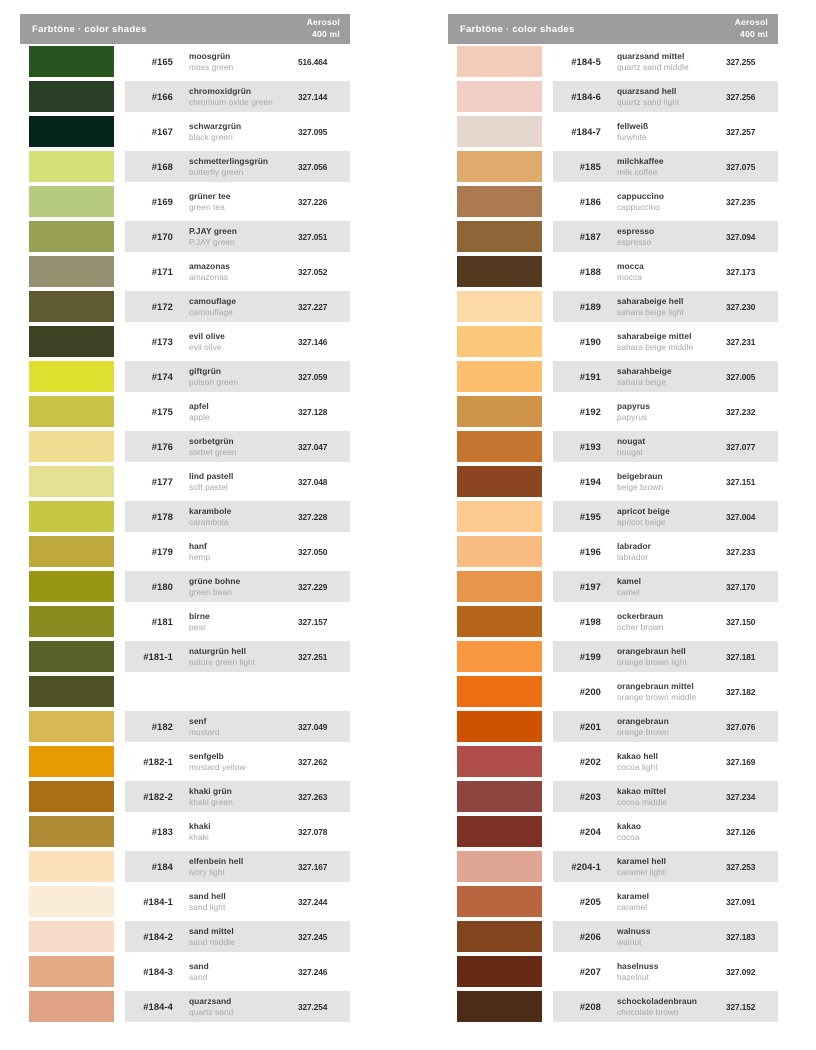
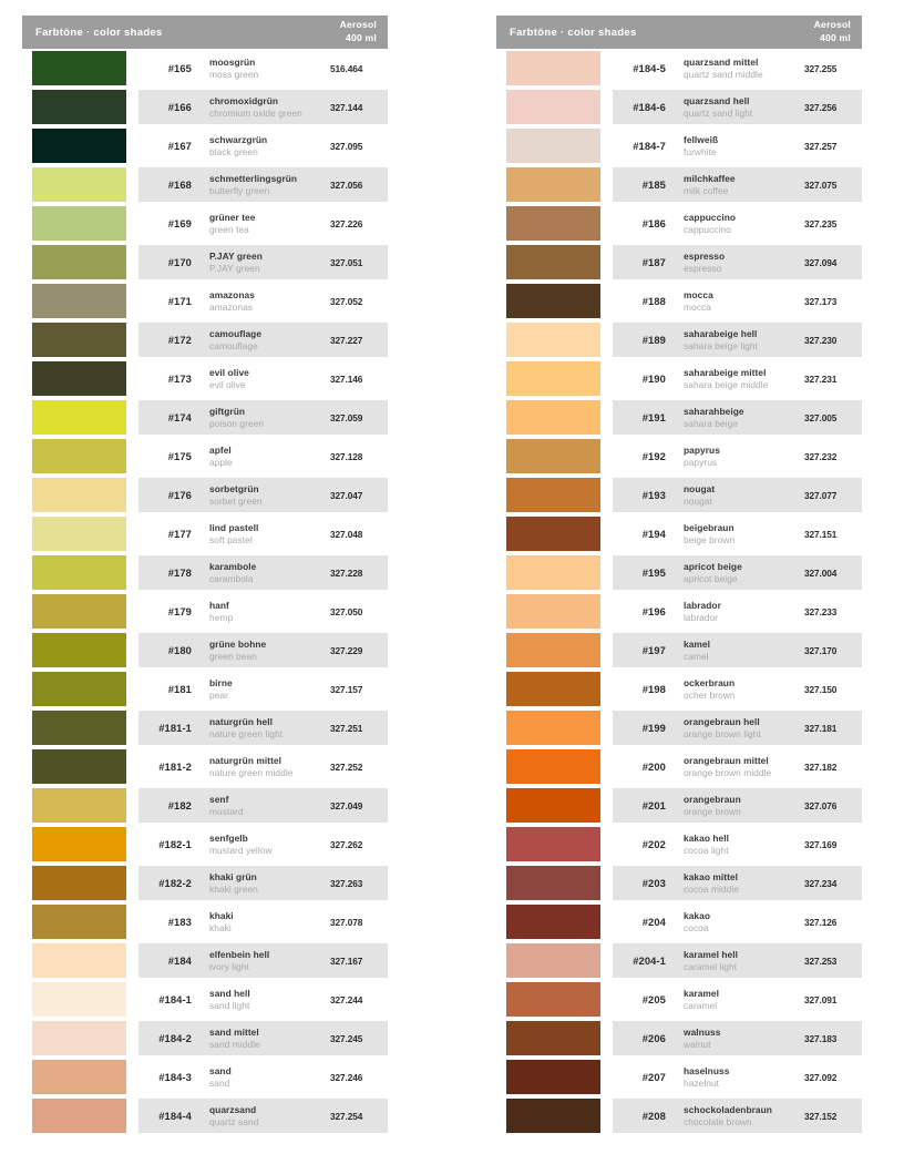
  Farbtöne · color shades
  Aerosol
  400 ml
  #165
  moosgrün
  moss green
  516.464
  #166
  chromoxidgrün
  chromium oxide green
  327.144
  #167
  schwarzgrün
  black green
  327.095
  #168
  schmetterlingsgrün
  butterfly green
  327.056
  #169
  grüner tee
  green tea
  327.226
  #170
  P.JAY green
  P.JAY green
  327.051
  #171
  amazonas
  amazonas
  327.052
  #172
  camouflage
  camouflage
  327.227
  #173
  evil olive
  evil olive
  327.146
  #174
  giftgrün
  poison green
  327.059
  #175
  apfel
  apple
  327.128
  #176
  sorbetgrün
  sorbet green
  327.047
  #177
  lind pastell
  soft pastel
  327.048
  #178
  karambole
  carambola
  327.228
  #179
  hanf
  hemp
  327.050
  #180
  grüne bohne
  green bean
  327.229
  #181
  birne
  pear
  327.157
  #181-1
  naturgrün hell
  nature green light
  327.251
+ #181-2
+ naturgrün mittel
+ nature green middle
+ 327.252
  #182
  senf
  mustard
  327.049
  #182-1
  senfgelb
  mustard yellow
  327.262
  #182-2
  khaki grün
  khaki green
  327.263
  #183
  khaki
  khaki
  327.078
  #184
  elfenbein hell
  ivory light
  327.167
  #184-1
  sand hell
  sand light
  327.244
  #184-2
  sand mittel
  sand middle
  327.245
  #184-3
  sand
  sand
  327.246
  #184-4
  quarzsand
  quartz sand
  327.254
  Farbtöne · color shades
  Aerosol
  400 ml
  #184-5
  quarzsand mittel
  quartz sand middle
  327.255
  #184-6
  quarzsand hell
  quartz sand light
  327.256
  #184-7
  fellweiß
  furwhite
  327.257
  #185
  milchkaffee
  milk coffee
  327.075
  #186
  cappuccino
  cappuccino
  327.235
  #187
  espresso
  espresso
  327.094
  #188
  mocca
  mocca
  327.173
  #189
  saharabeige hell
  sahara beige light
  327.230
  #190
  saharabeige mittel
  sahara beige middle
  327.231
  #191
  saharahbeige
  sahara beige
  327.005
  #192
  papyrus
  papyrus
  327.232
  #193
  nougat
  nougat
  327.077
  #194
  beigebraun
  beige brown
  327.151
  #195
  apricot beige
  apricot beige
  327.004
  #196
  labrador
  labrador
  327.233
  #197
  kamel
  camel
  327.170
  #198
  ockerbraun
  ocher brown
  327.150
  #199
  orangebraun hell
  orange brown light
  327.181
  #200
  orangebraun mittel
  orange brown middle
  327.182
  #201
  orangebraun
  orange brown
  327.076
  #202
  kakao hell
  cocoa light
  327.169
  #203
  kakao mittel
  cocoa middle
  327.234
  #204
  kakao
  cocoa
  327.126
  #204-1
  karamel hell
  caramel light
  327.253
  #205
  karamel
  caramel
  327.091
  #206
  walnuss
  walnut
  327.183
  #207
  haselnuss
  hazelnut
  327.092
  #208
  schockoladenbraun
  chocolate brown
  327.152
